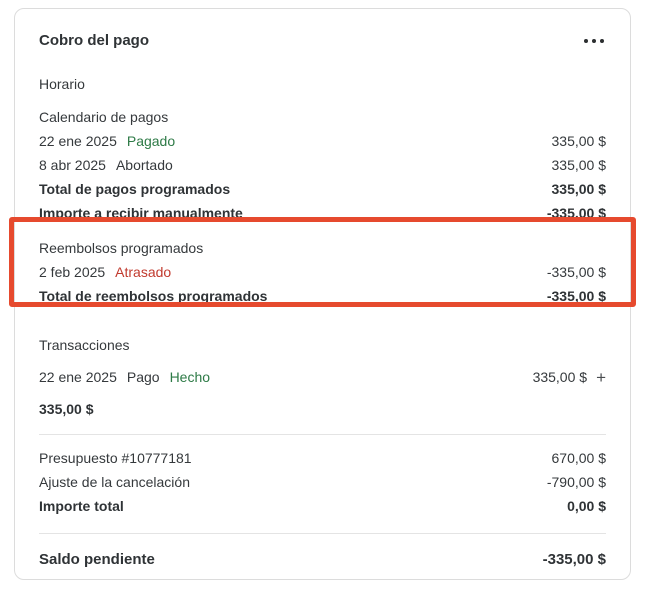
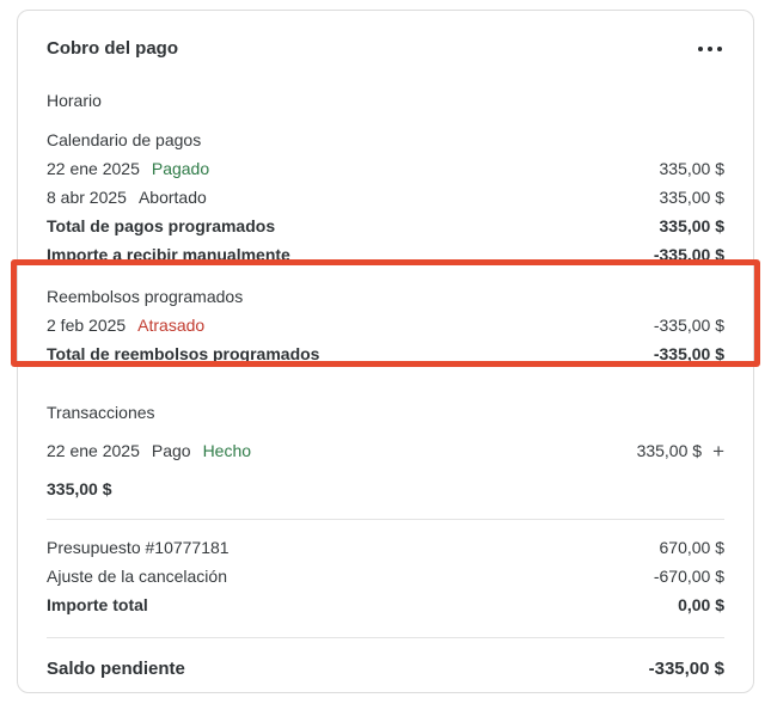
  Cobro del pago
  Horario
  Calendario de pagos
  22 ene 2025
  Pagado
  335,00 $
  8 abr 2025
  Abortado
  335,00 $
  Total de pagos programados
  335,00 $
  Importe a recibir manualmente
  -335,00 $
  Reembolsos programados
  2 feb 2025
  Atrasado
  -335,00 $
  Total de reembolsos programados
  -335,00 $
  Transacciones
  22 ene 2025
  Pago
  Hecho
  335,00 $
  +
  335,00 $
  Presupuesto #10777181
  670,00 $
  Ajuste de la cancelación
- -790,00 $
+ -670,00 $
  Importe total
  0,00 $
  Saldo pendiente
  -335,00 $
